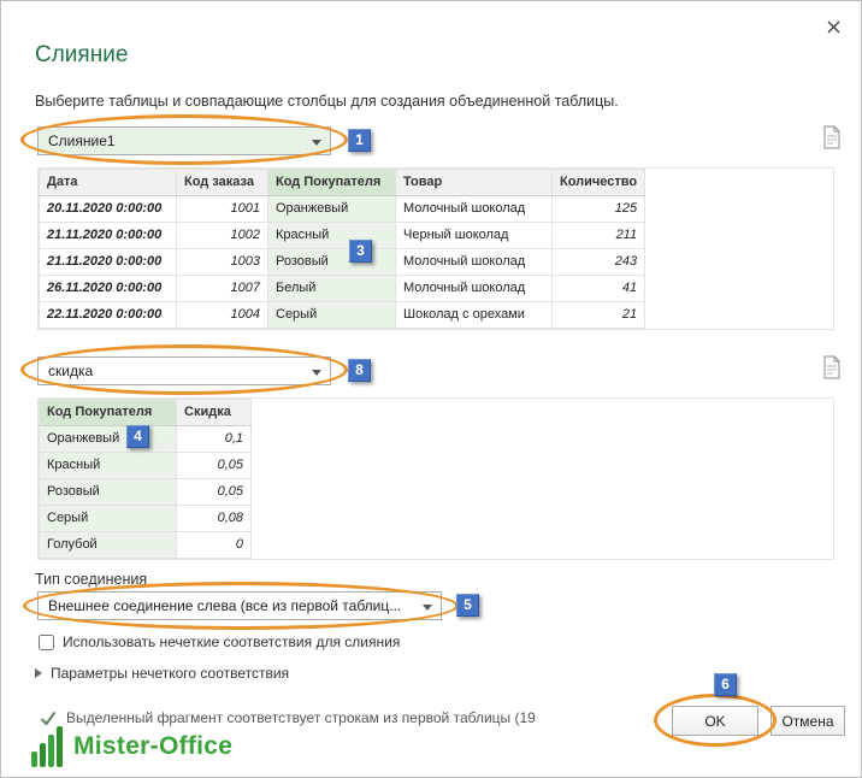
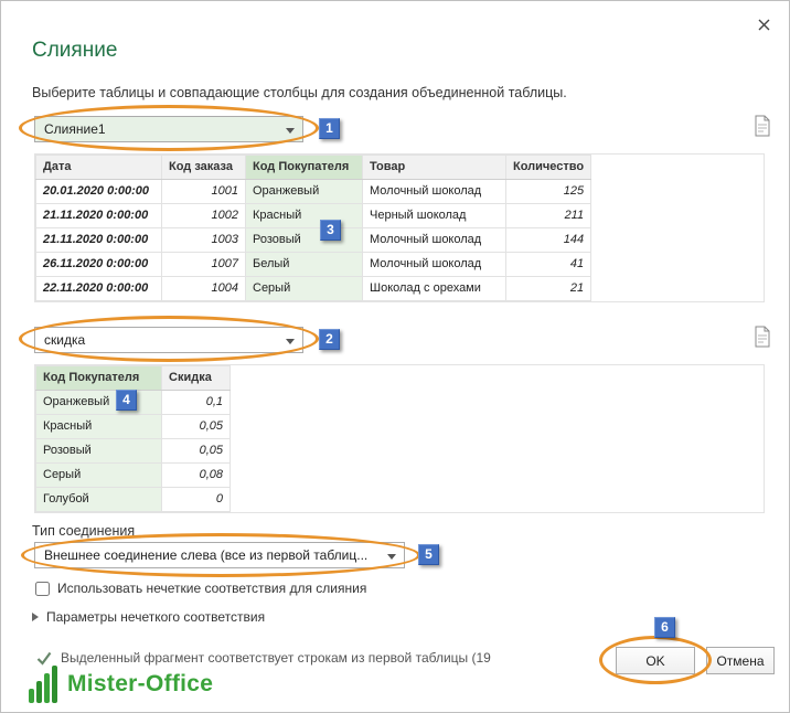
  Слияние
  Выберите таблицы и совпадающие столбцы для создания объединенной таблицы.
  Слияние1
  1
  Дата	Код заказа	Код Покупателя	Товар	Количество
- 20.11.2020 0:00:00	1001	Оранжевый	Молочный шоколад	125
+ 20.01.2020 0:00:00	1001	Оранжевый	Молочный шоколад	125
  21.11.2020 0:00:00	1002	Красный	Черный шоколад	211
- 21.11.2020 0:00:00	1003	Розовый	Молочный шоколад	243
+ 21.11.2020 0:00:00	1003	Розовый	Молочный шоколад	144
  26.11.2020 0:00:00	1007	Белый	Молочный шоколад	41
  22.11.2020 0:00:00	1004	Серый	Шоколад с орехами	21
  3
  скидка
- 8
+ 2
  Код Покупателя	Скидка
  Оранжевый	0,1
  Красный	0,05
  Розовый	0,05
  Серый	0,08
  Голубой	0
  4
  Тип соединения
  Внешнее соединение слева (все из первой таблиц...
  5
  Использовать нечеткие соответствия для слияния
  Параметры нечеткого соответствия
  Выделенный фрагмент соответствует строкам из первой таблицы (19
  6
  OK
  Отмена
  Mister-Office
